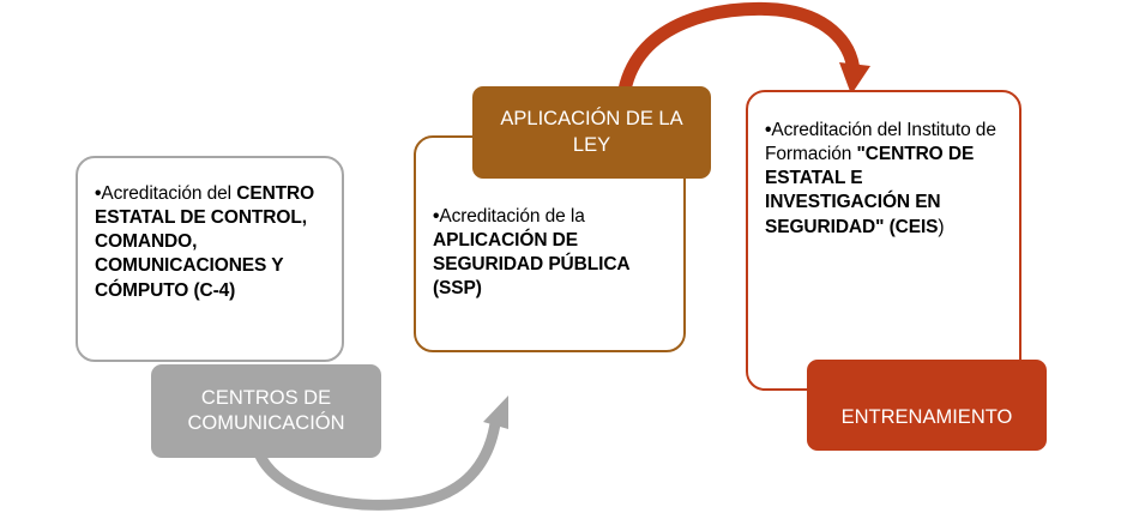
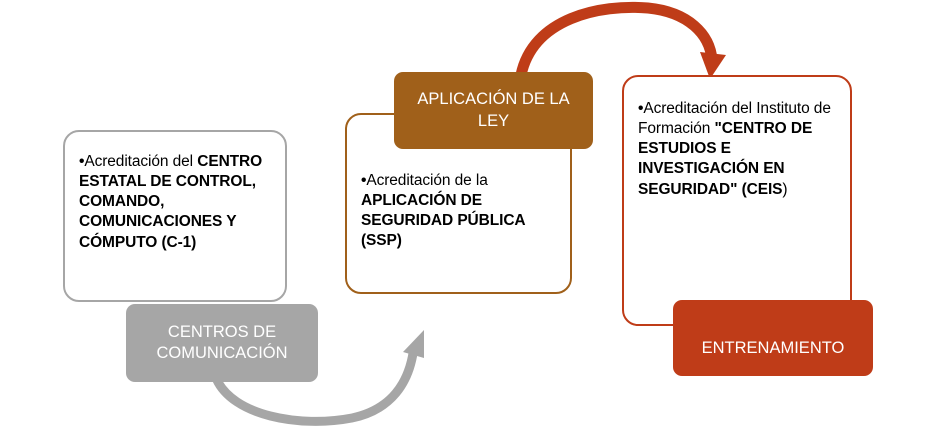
- •Acreditación del CENTRO ESTATAL DE CONTROL, COMANDO, COMUNICACIONES Y CÓMPUTO (C-4)
+ •Acreditación del CENTRO ESTATAL DE CONTROL, COMANDO, COMUNICACIONES Y CÓMPUTO (C-1)
  •Acreditación de la APLICACIÓN DE SEGURIDAD PÚBLICA (SSP)
- •Acreditación del Instituto de Formación "CENTRO DE ESTATAL E INVESTIGACIÓN EN SEGURIDAD" (CEIS)
+ •Acreditación del Instituto de Formación "CENTRO DE ESTUDIOS E INVESTIGACIÓN EN SEGURIDAD" (CEIS)
  APLICACIÓN DE LA LEY
  CENTROS DE
  COMUNICACIÓN
  ENTRENAMIENTO
